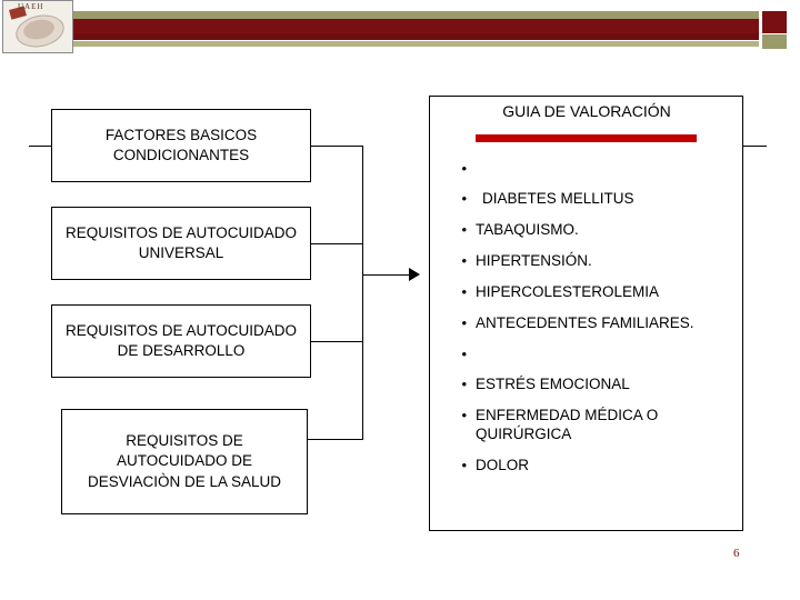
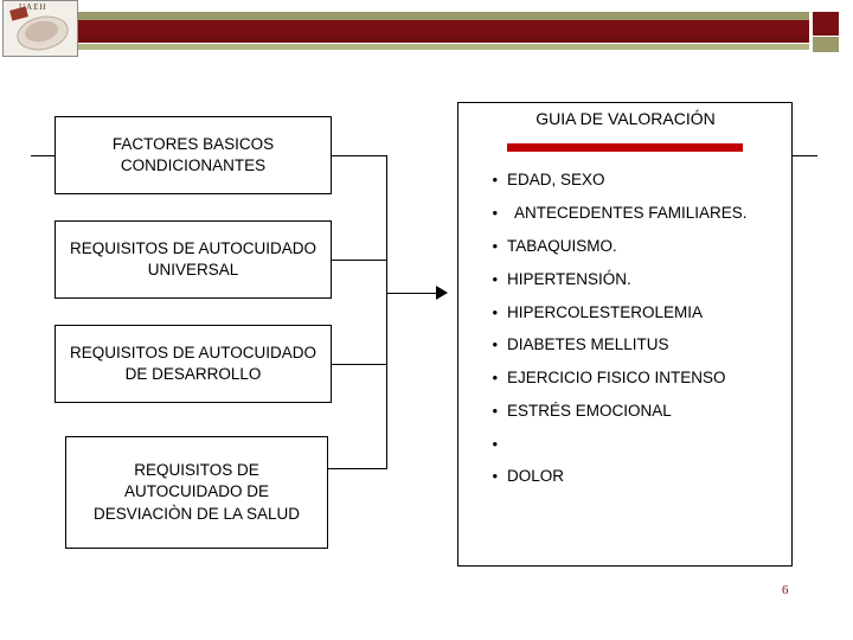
  UAEH
  FACTORES BASICOS CONDICIONANTES
  REQUISITOS DE AUTOCUIDADO UNIVERSAL
  REQUISITOS DE AUTOCUIDADO DE DESARROLLO
  REQUISITOS DE AUTOCUIDADO DE DESVIACIÒN DE LA SALUD
  GUIA DE VALORACIÓN
  •
+ EDAD, SEXO
  •
- DIABETES MELLITUS
+ ANTECEDENTES FAMILIARES.
  •
  TABAQUISMO.
  •
  HIPERTENSIÓN.
  •
  HIPERCOLESTEROLEMIA
  •
- ANTECEDENTES FAMILIARES.
+ DIABETES MELLITUS
  •
+ EJERCICIO FISICO INTENSO
  •
  ESTRÉS EMOCIONAL
  •
- ENFERMEDAD MÉDICA O QUIRÚRGICA
  •
  DOLOR
  6
